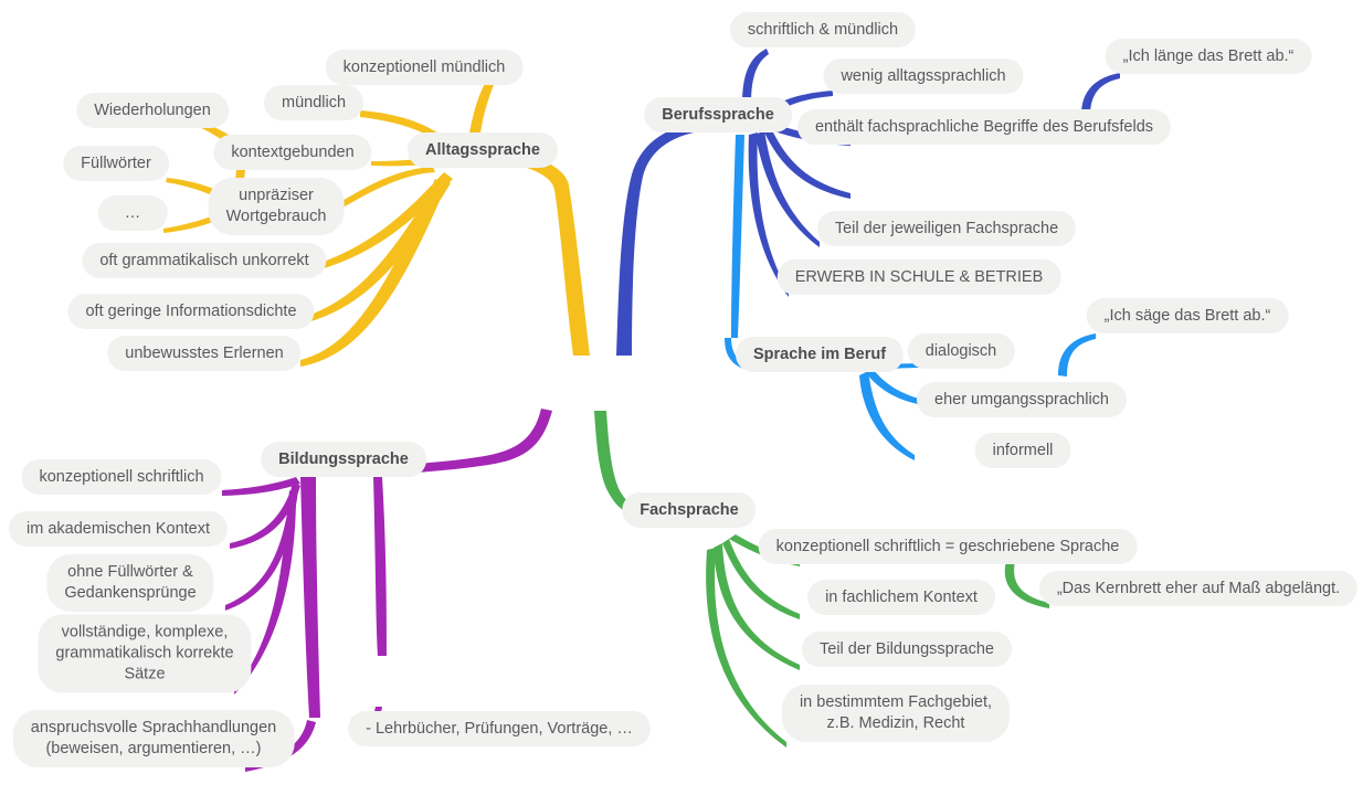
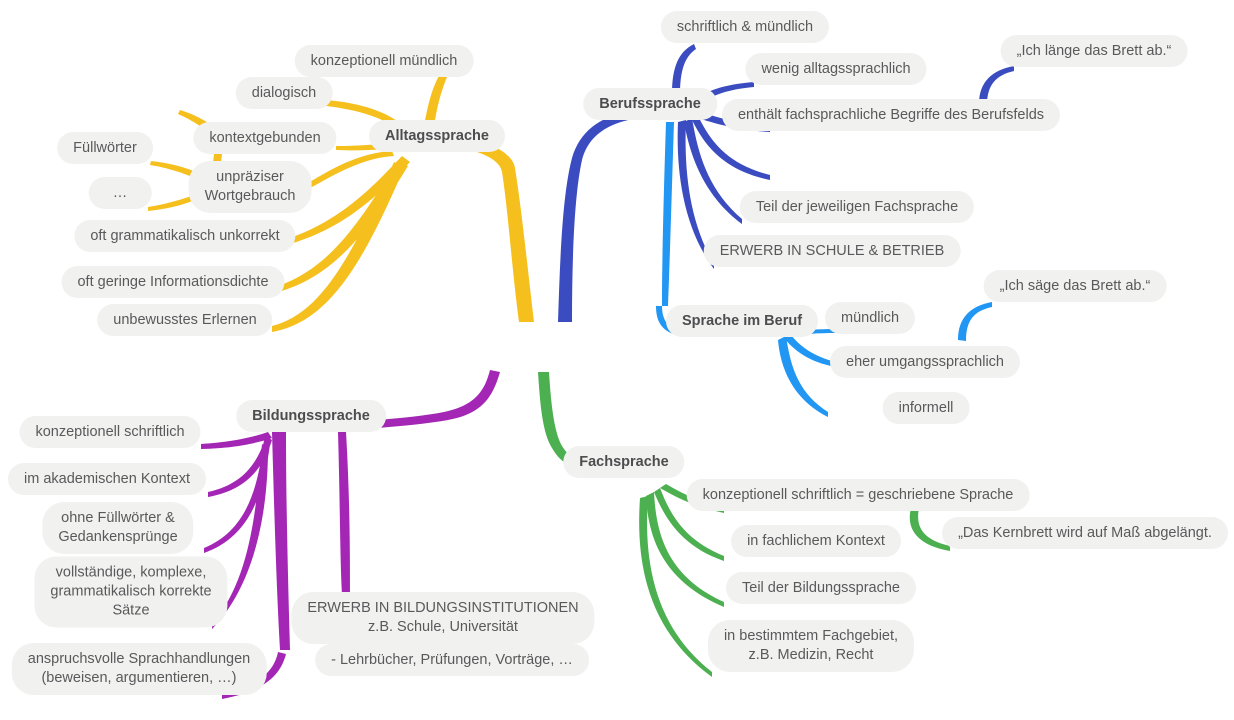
  Alltagssprache
  konzeptionell mündlich
- mündlich
+ dialogisch
  kontextgebunden
  unpräziser
  Wortgebrauch
- Wiederholungen
  Füllwörter
  …
  oft grammatikalisch unkorrekt
  oft geringe Informationsdichte
  unbewusstes Erlernen
  Berufssprache
  schriftlich & mündlich
  wenig alltagssprachlich
  enthält fachsprachliche Begriffe des Berufsfelds
  Teil der jeweiligen Fachsprache
  ERWERB IN SCHULE & BETRIEB
  „Ich länge das Brett ab.“
  Sprache im Beruf
- dialogisch
+ mündlich
  eher umgangssprachlich
  informell
  „Ich säge das Brett ab.“
  Fachsprache
  konzeptionell schriftlich = geschriebene Sprache
  in fachlichem Kontext
  Teil der Bildungssprache
  in bestimmtem Fachgebiet,
  z.B. Medizin, Recht
- „Das Kernbrett eher auf Maß abgelängt.
+ „Das Kernbrett wird auf Maß abgelängt.
  Bildungssprache
  konzeptionell schriftlich
  im akademischen Kontext
  ohne Füllwörter &
  Gedankensprünge
  vollständige, komplexe,
  grammatikalisch korrekte
  Sätze
  anspruchsvolle Sprachhandlungen
  (beweisen, argumentieren, …)
+ ERWERB IN BILDUNGSINSTITUTIONEN
+ z.B. Schule, Universität
  - Lehrbücher, Prüfungen, Vorträge, …
